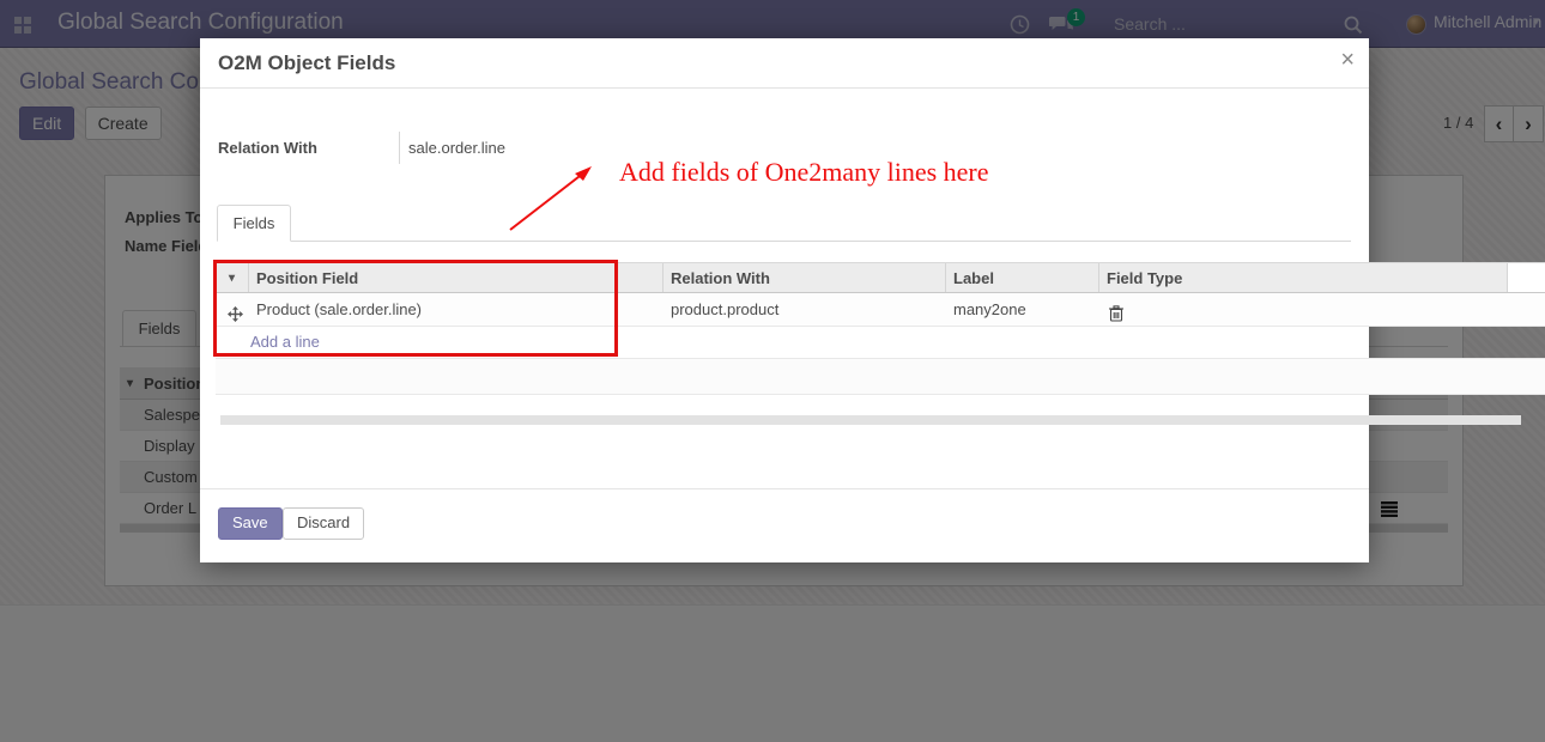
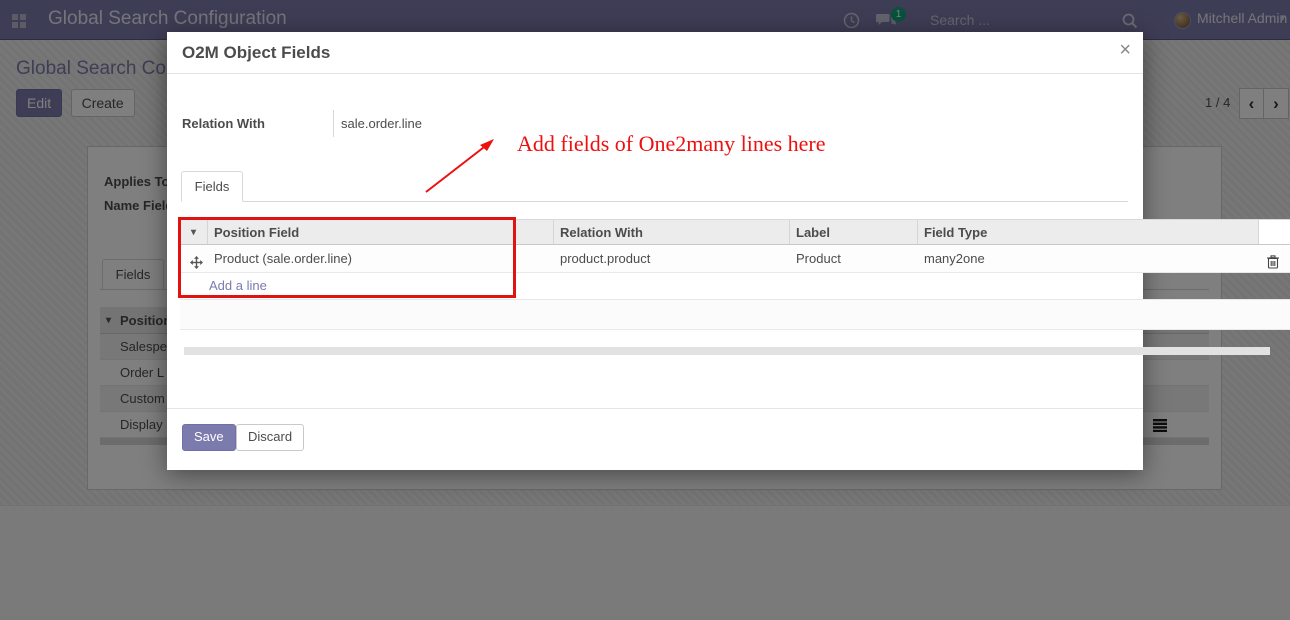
  Global Search Configuration
  1
  Search ...
  Mitchell Admin
  ▾
  Edit Create
  1 / 4
  ‹
  ›
  Applies To
  Name Fiel
  Fields
  ▾
  Salespe
- Display
+ Order L
  Custom
- Order L
+ Display
  O2M Object Fields
  ×
  Relation With
  sale.order.line
  Add fields of One2many lines here
  Fields
  ▾
  Position Field
  Relation With
  Label
  Field Type
  Product (sale.order.line)
  product.product
+ Product
  many2one
  Add a line
  Save
  Discard
